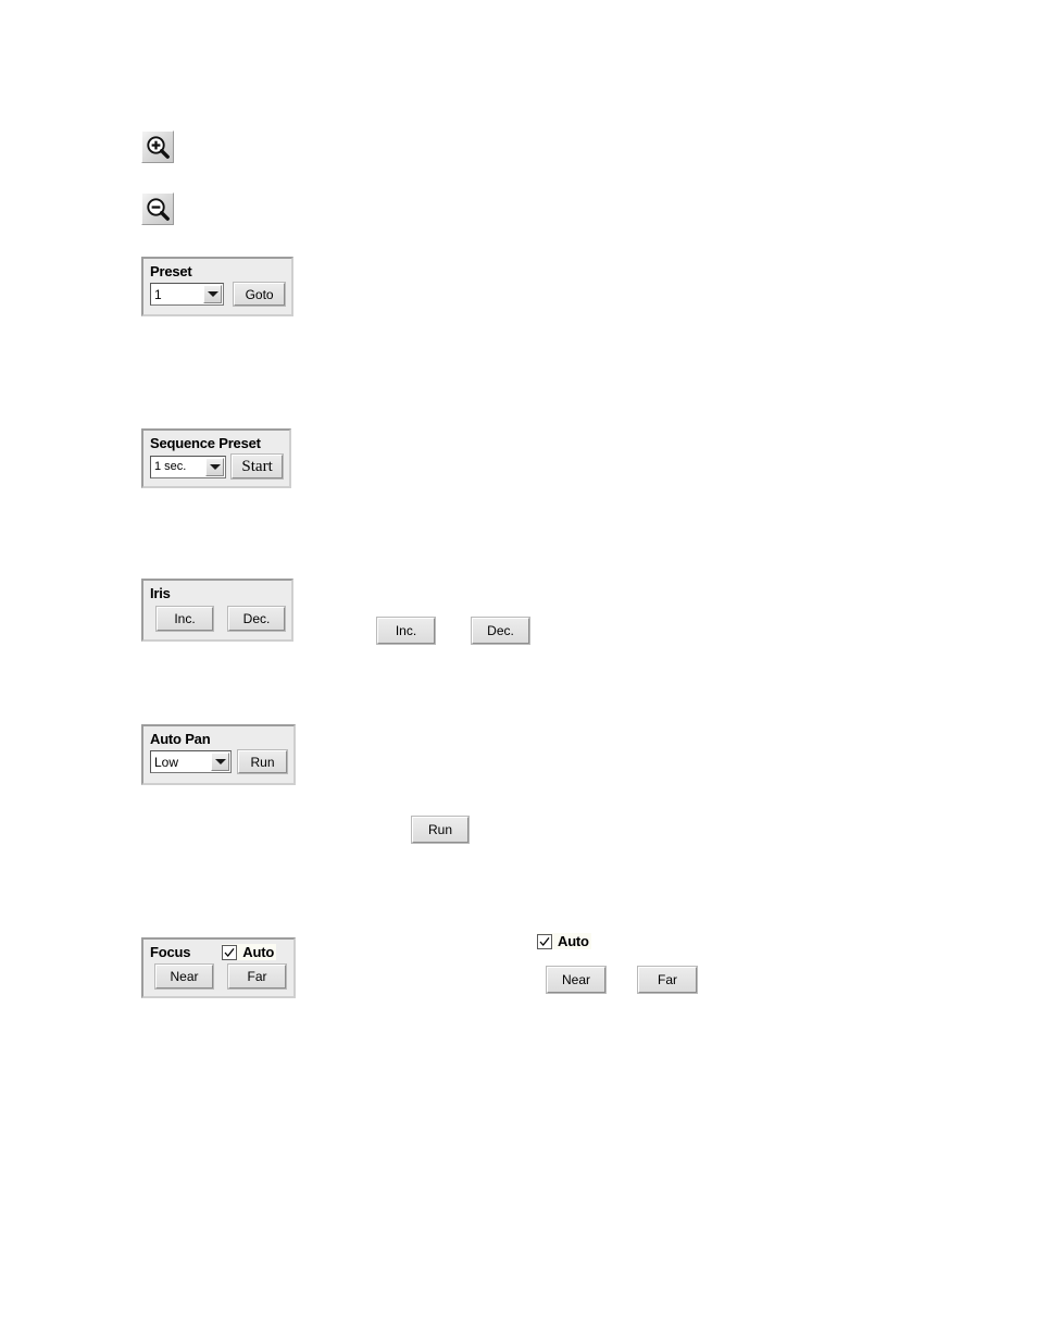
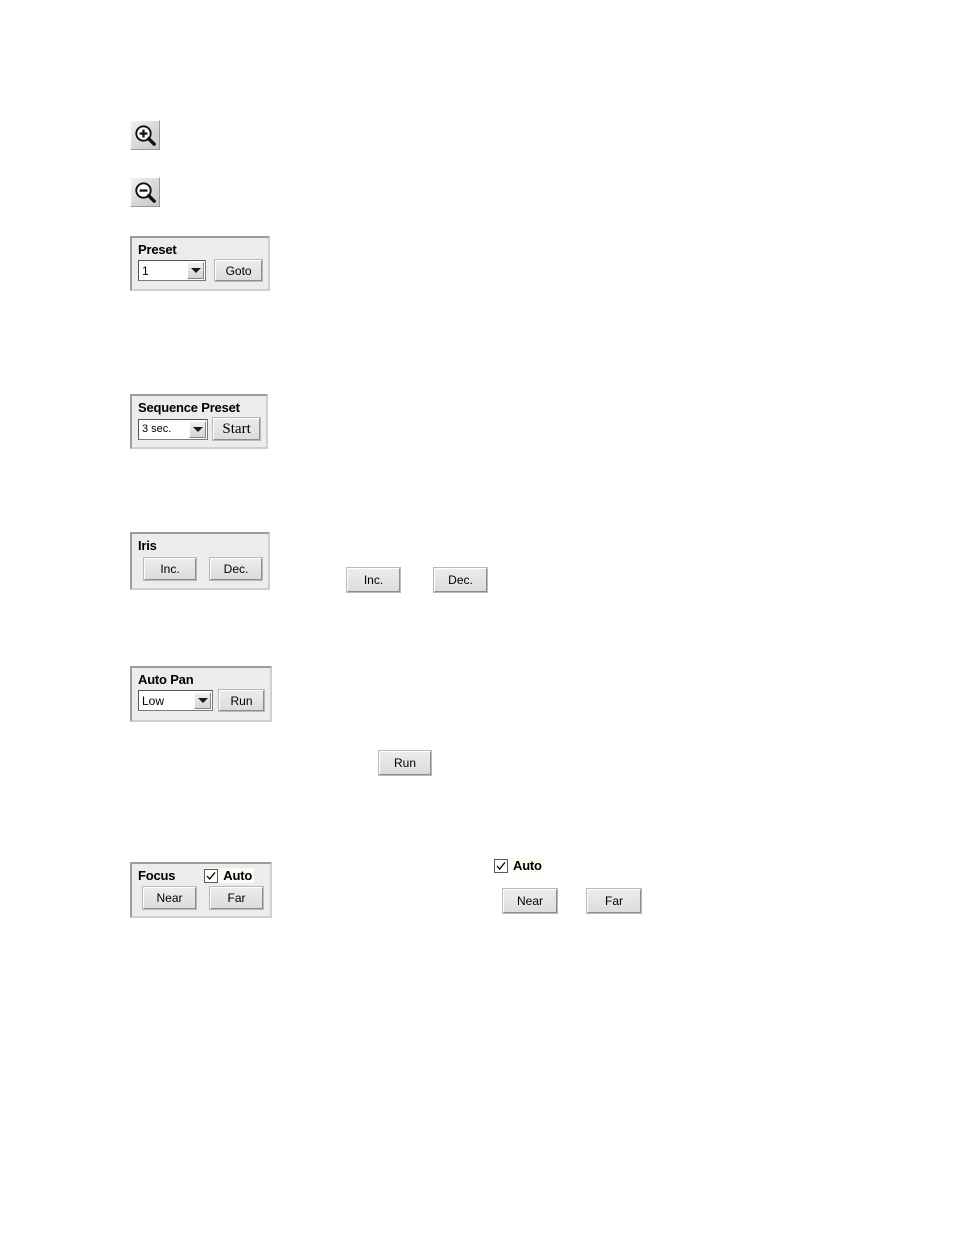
  Preset
  1
  Goto
  Sequence Preset
- 1 sec.
+ 3 sec.
  Start
  Iris
  Inc.
  Dec.
  Inc.
  Dec.
  Auto Pan
  Low
  Run
  Run
  Focus
  Auto
  Near
  Far
  Auto
  Near
  Far
